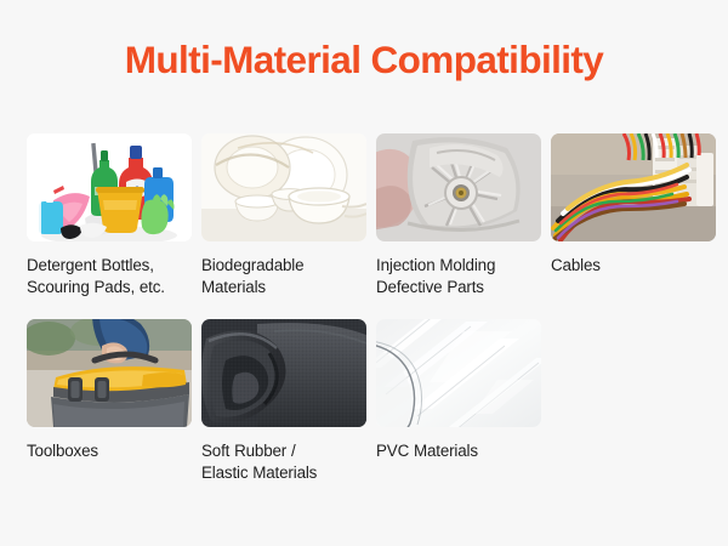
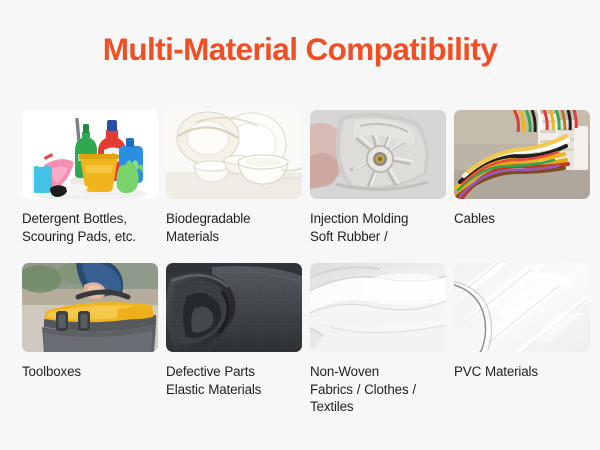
  Multi-Material Compatibility
  Detergent Bottles,
  Scouring Pads, etc.
  Biodegradable
  Materials
  Injection Molding
- Defective Parts
+ Soft Rubber /
  Cables
  Toolboxes
- Soft Rubber /
+ Defective Parts
  Elastic Materials
+ Non-Woven
+ Fabrics / Clothes /
+ Textiles
  PVC Materials
